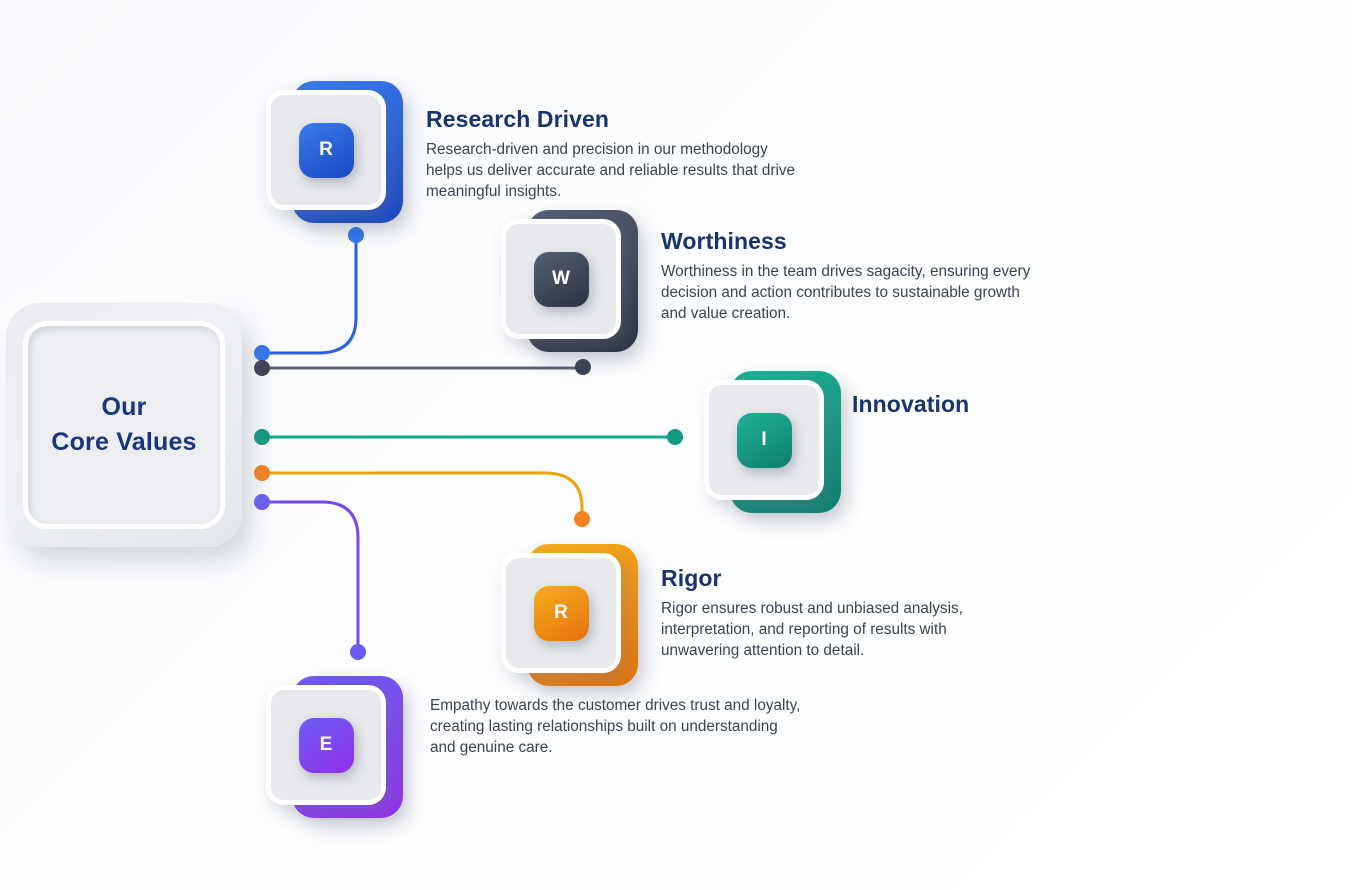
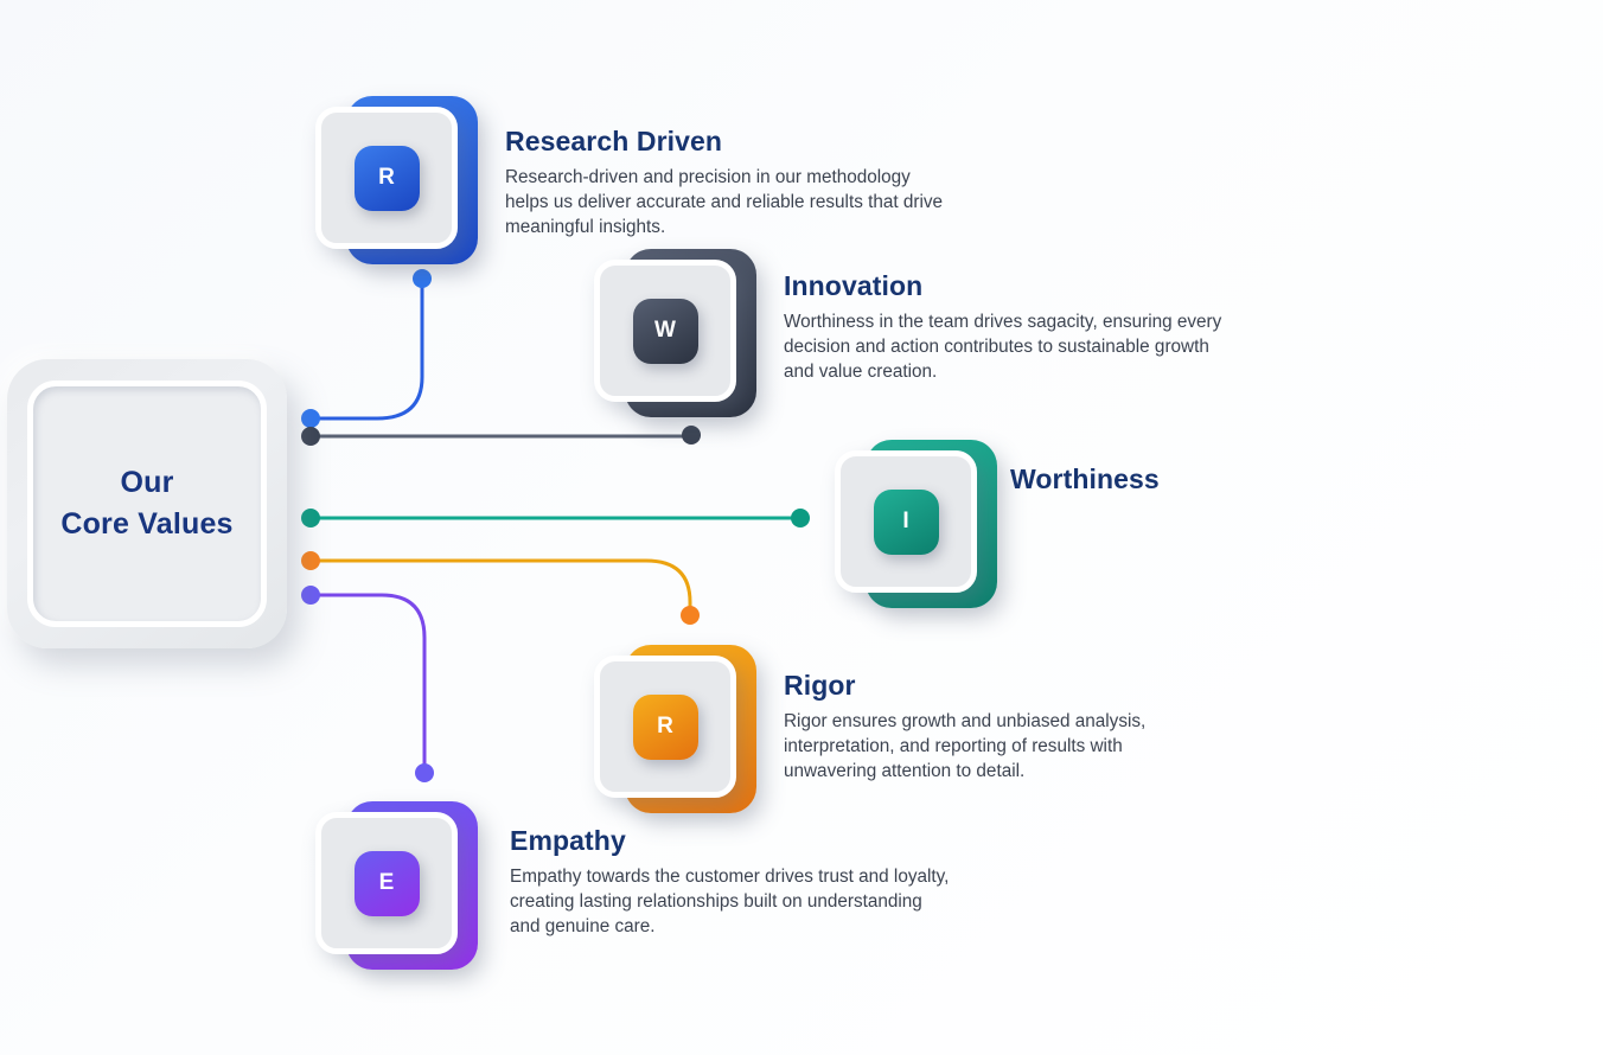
  Our
  Core Values
  R
  Research Driven
  Research-driven and precision in our methodology helps us deliver accurate and reliable results that drive meaningful insights.
  W
- Worthiness
+ Innovation
  Worthiness in the team drives sagacity, ensuring every decision and action contributes to sustainable growth and value creation.
  I
- Innovation
+ Worthiness
  R
  Rigor
- Rigor ensures robust and unbiased analysis, interpretation, and reporting of results with unwavering attention to detail.
+ Rigor ensures growth and unbiased analysis, interpretation, and reporting of results with unwavering attention to detail.
  E
+ Empathy
  Empathy towards the customer drives trust and loyalty, creating lasting relationships built on understanding and genuine care.
